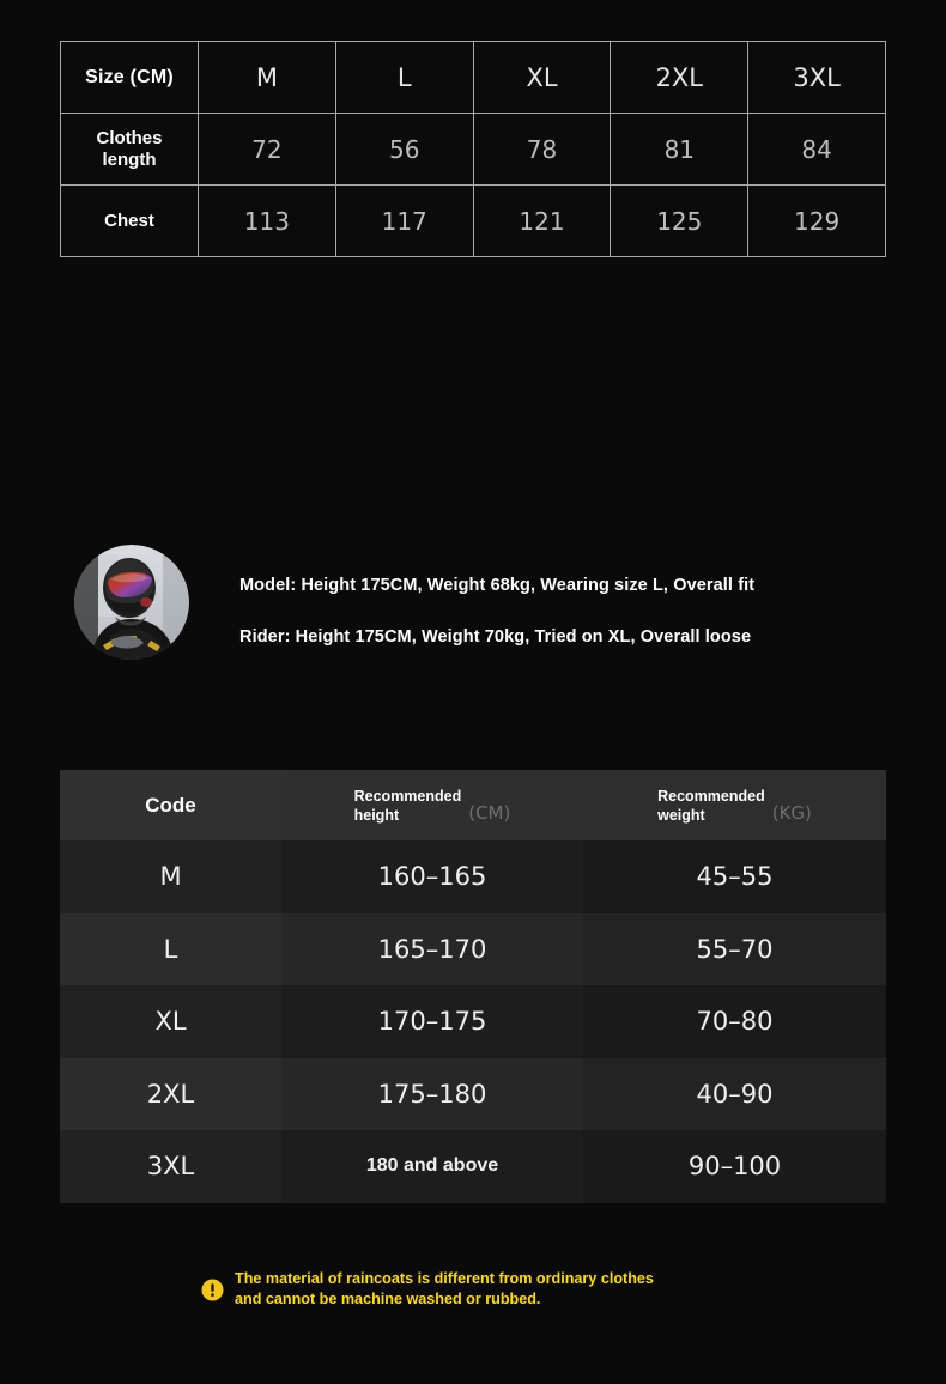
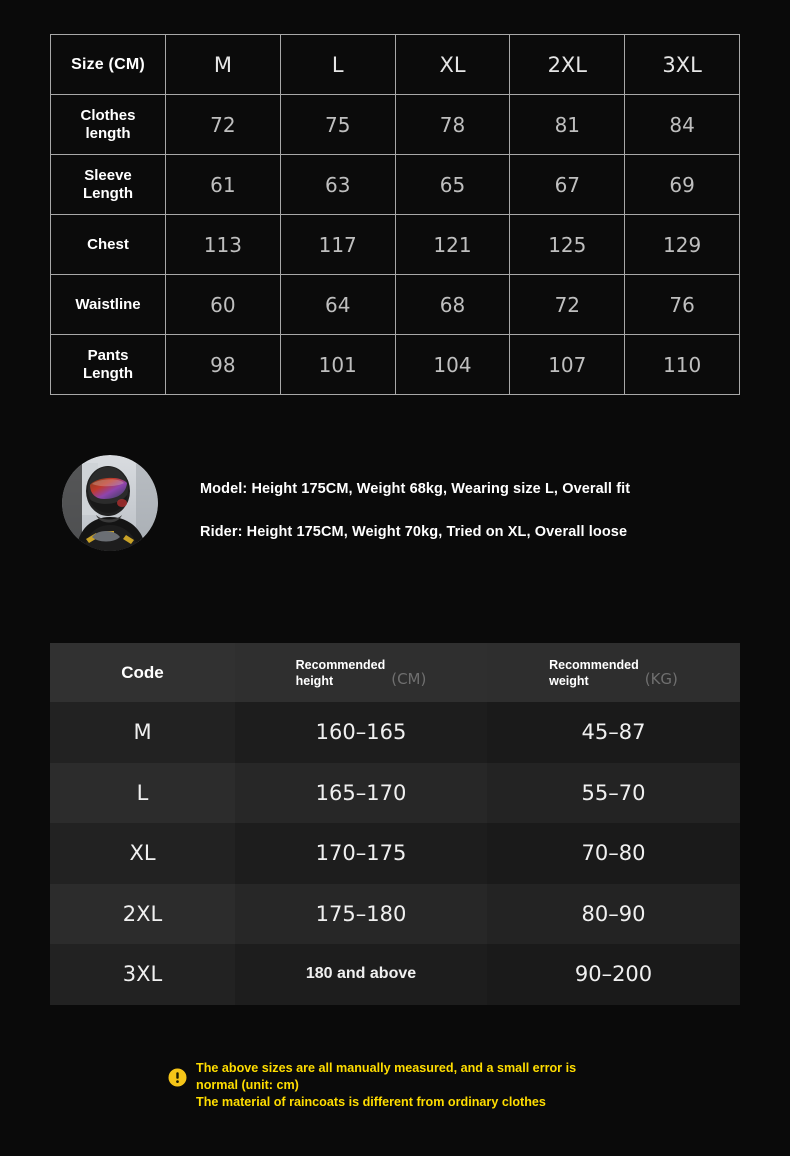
  Size (CM)	M	L	XL	2XL	3XL
- Clothes length	72	56	78	81	84
+ Clothes length	72	75	78	81	84
+ Sleeve Length	61	63	65	67	69
  Chest	113	117	121	125	129
+ Waistline	60	64	68	72	76
+ Pants Length	98	101	104	107	110
  Model: Height 175CM, Weight 68kg, Wearing size L, Overall fit
  Rider: Height 175CM, Weight 70kg, Tried on XL, Overall loose
  Code	Recommended height (CM)	Recommended weight (KG)
- M	160–165	45–55
+ M	160–165	45–87
  L	165–170	55–70
  XL	170–175	70–80
- 2XL	175–180	40–90
+ 2XL	175–180	80–90
- 3XL	180 and above	90–100
+ 3XL	180 and above	90–200
+ The above sizes are all manually measured, and a small error is
+ normal (unit: cm)
  The material of raincoats is different from ordinary clothes
- and cannot be machine washed or rubbed.
